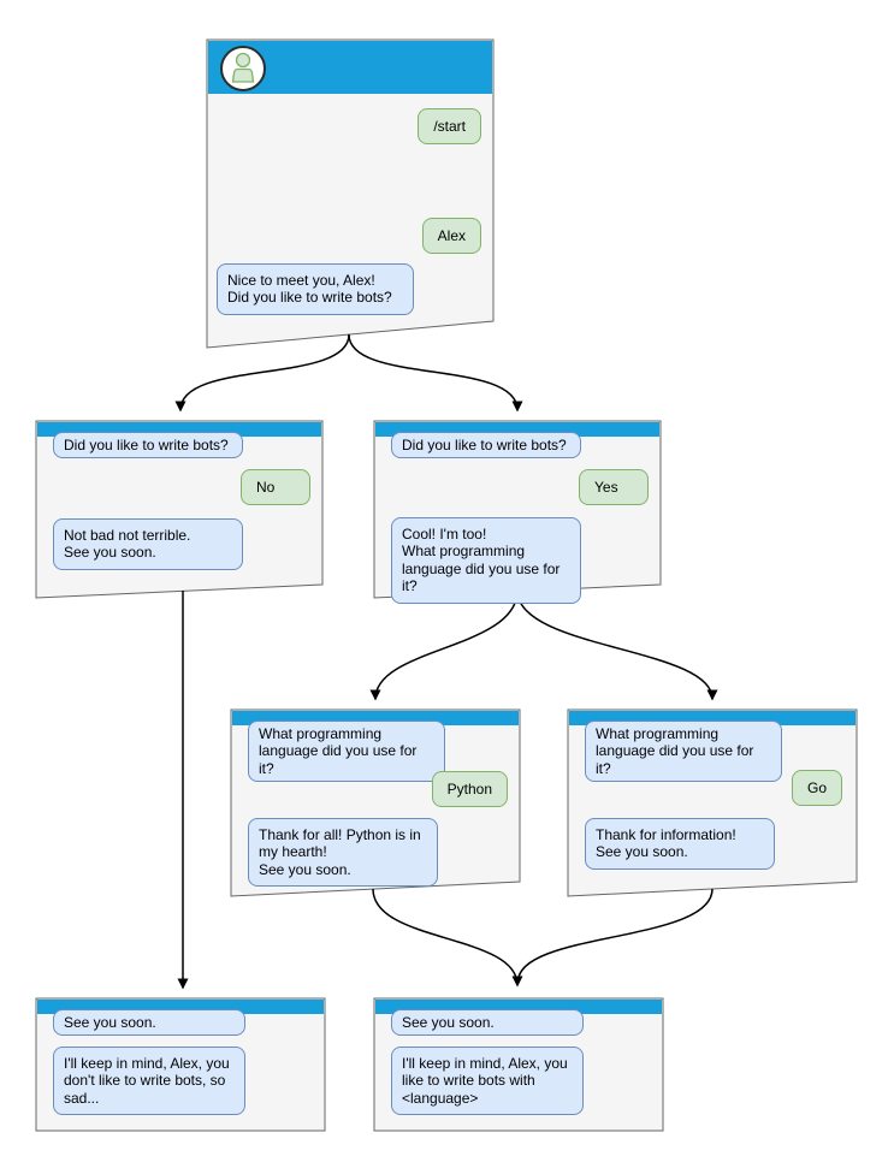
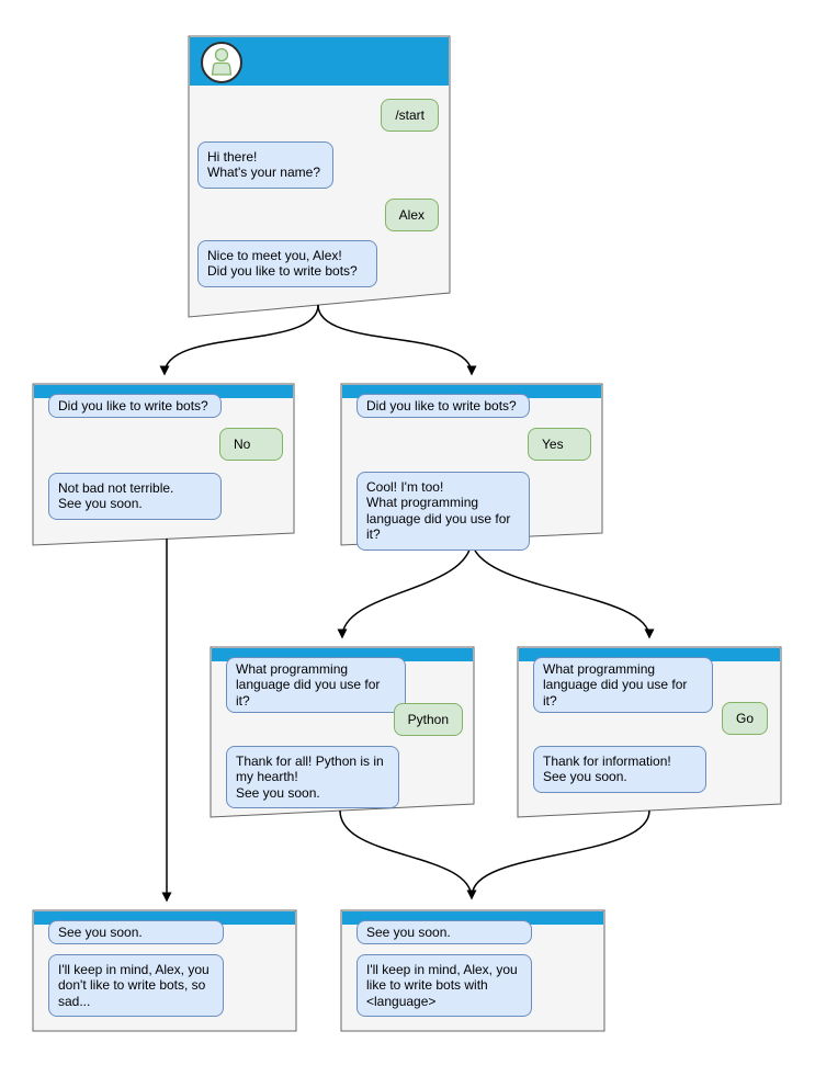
  /start
+ Hi there!
+ What's your name?
  Alex
  Nice to meet you, Alex!
  Did you like to write bots?
  Did you like to write bots?
  No
  Not bad not terrible.
  See you soon.
  Did you like to write bots?
  Yes
  Cool! I'm too!
  What programming
  language did you use for it?
  What programming
  language did you use for it?
  Python
  Thank for all! Python is in
  my hearth!
  See you soon.
  What programming
  language did you use for it?
  Go
  Thank for information!
  See you soon.
  See you soon.
  I'll keep in mind, Alex, you
  don't like to write bots, so
  sad...
  See you soon.
  I'll keep in mind, Alex, you
  like to write bots with
  <language>
